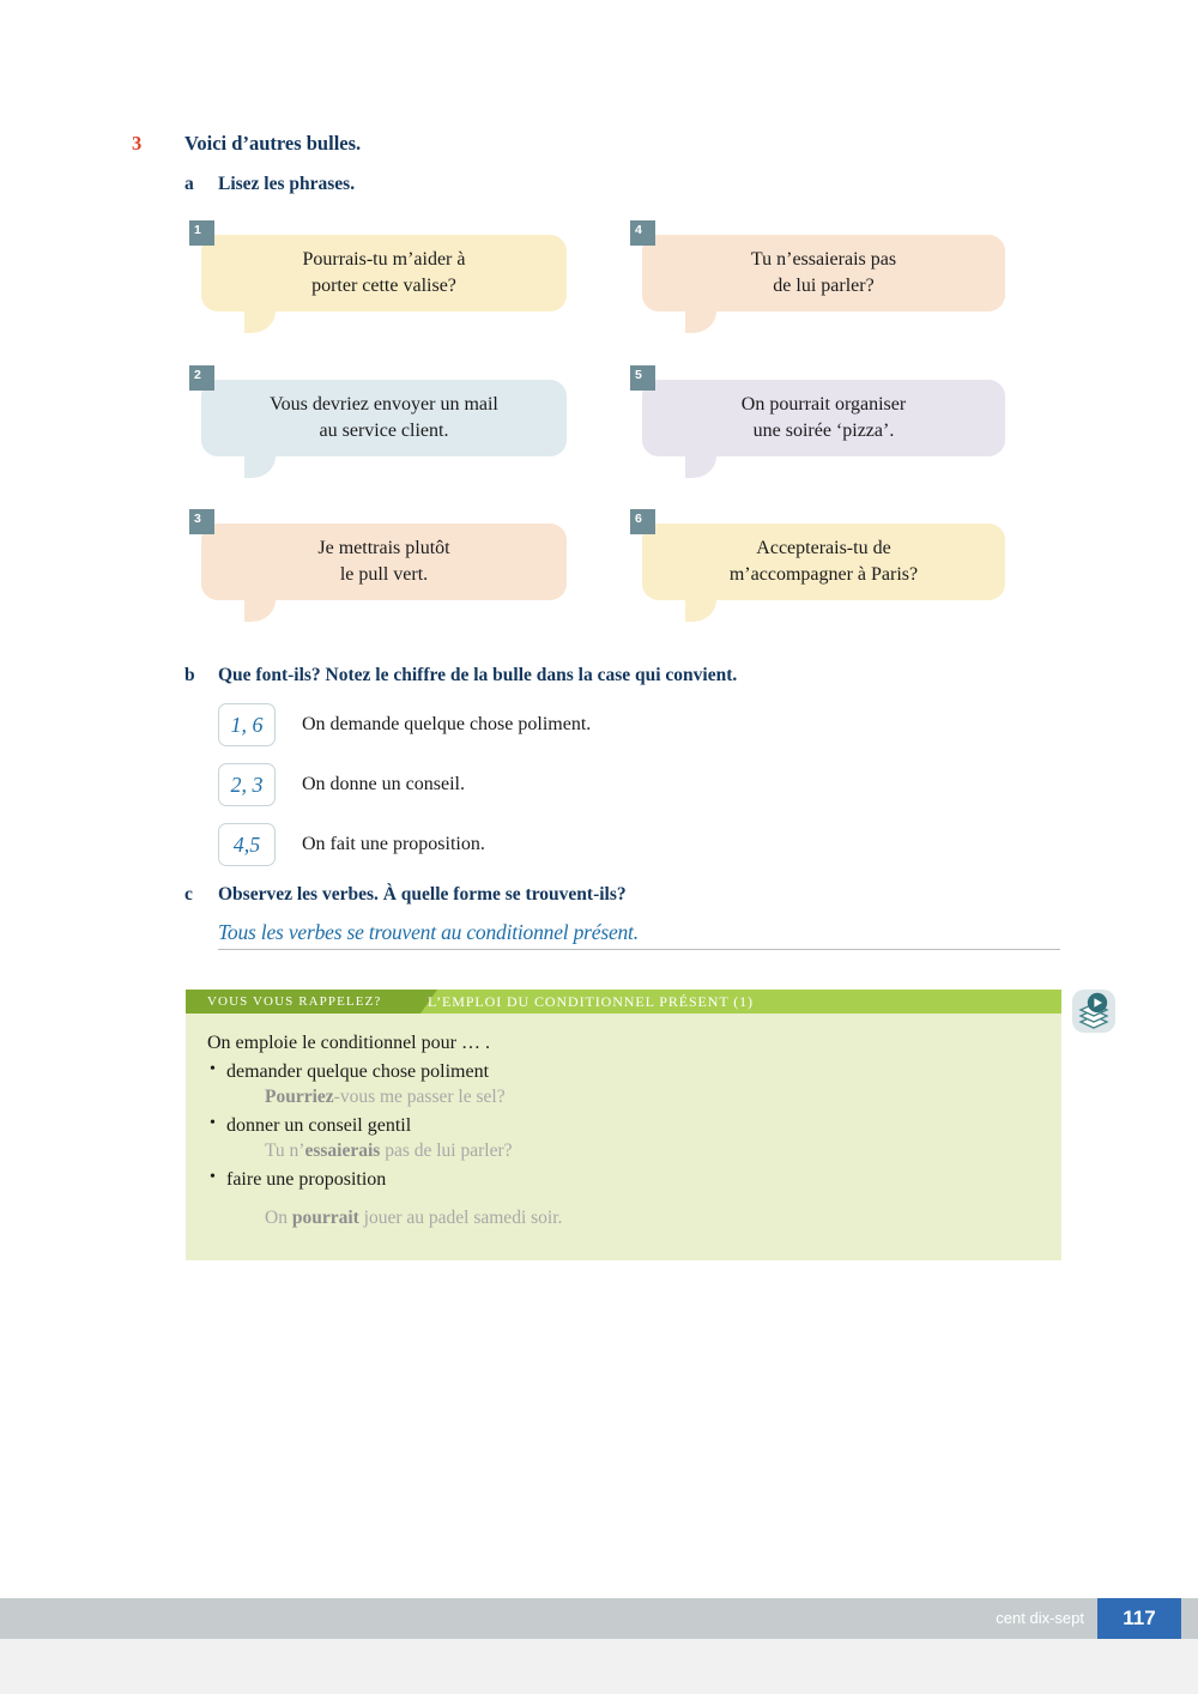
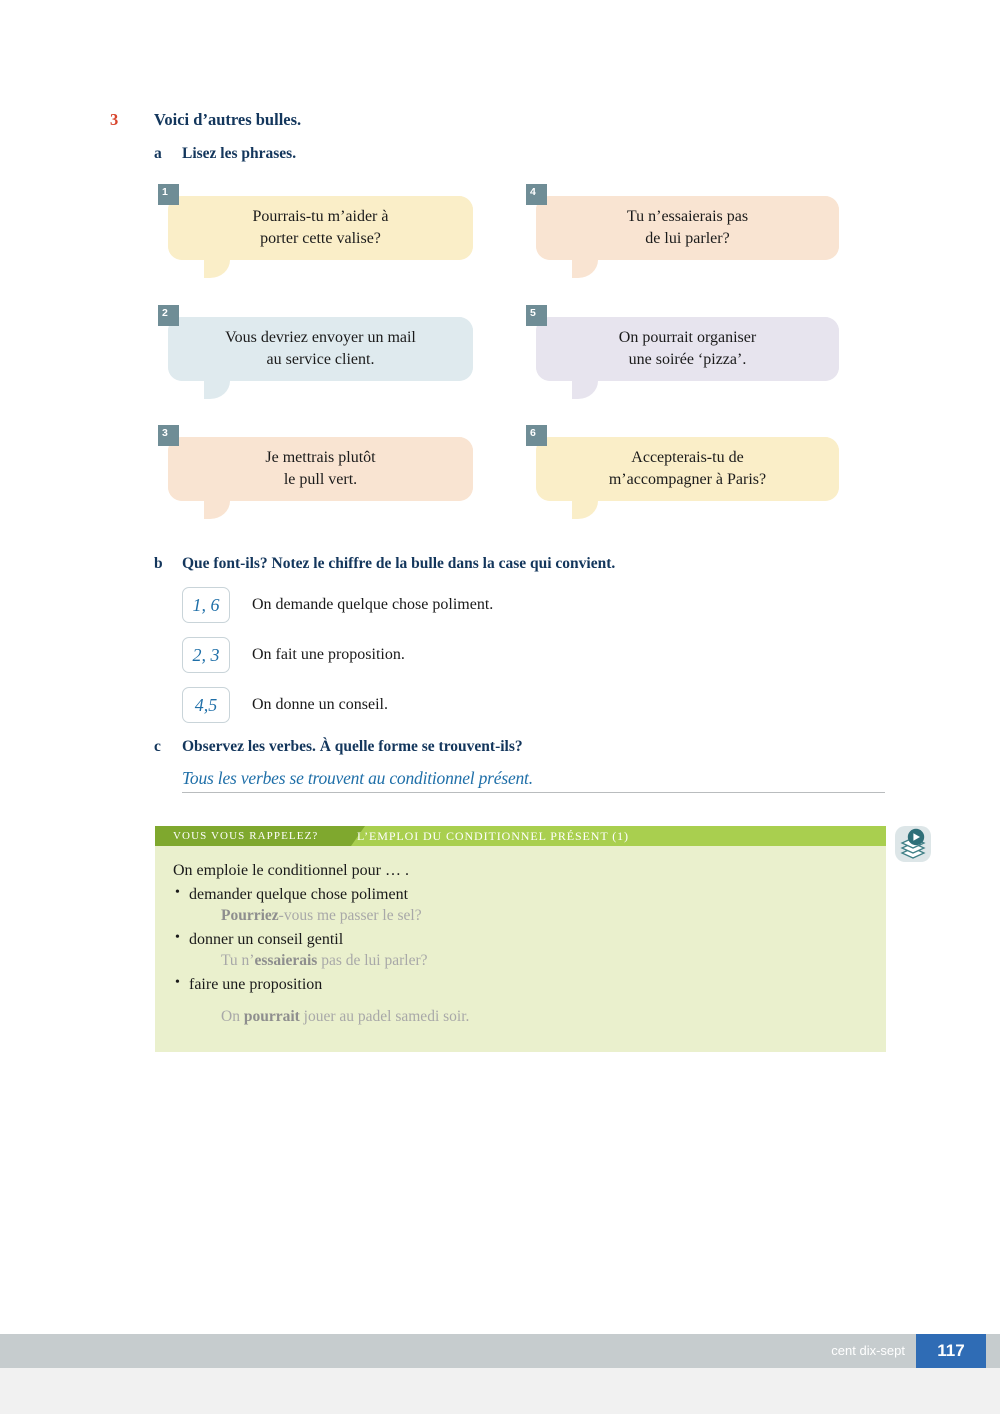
  3 Voici d’autres bulles.
  a Lisez les phrases.
  1
  Pourrais-tu m’aider à
  porter cette valise?
  2
  Vous devriez envoyer un mail
  au service client.
  3
  Je mettrais plutôt
  le pull vert.
  4
  Tu n’essaierais pas
  de lui parler?
  5
  On pourrait organiser
  une soirée ‘pizza’.
  6
  Accepterais-tu de
  m’accompagner à Paris?
  b Que font-ils? Notez le chiffre de la bulle dans la case qui convient.
  1, 6
  On demande quelque chose poliment.
  2, 3
- On donne un conseil.
+ On fait une proposition.
  4,5
- On fait une proposition.
+ On donne un conseil.
  c Observez les verbes. À quelle forme se trouvent-ils?
  Tous les verbes se trouvent au conditionnel présent.
  VOUS VOUS RAPPELEZ?
  L’EMPLOI DU CONDITIONNEL PRÉSENT (1)
  On emploie le conditionnel pour … .
  demander quelque chose poliment
  Pourriez-vous me passer le sel?
  donner un conseil gentil
  Tu n’essaierais pas de lui parler?
  faire une proposition
  On pourrait jouer au padel samedi soir.
  cent dix-sept
  117
